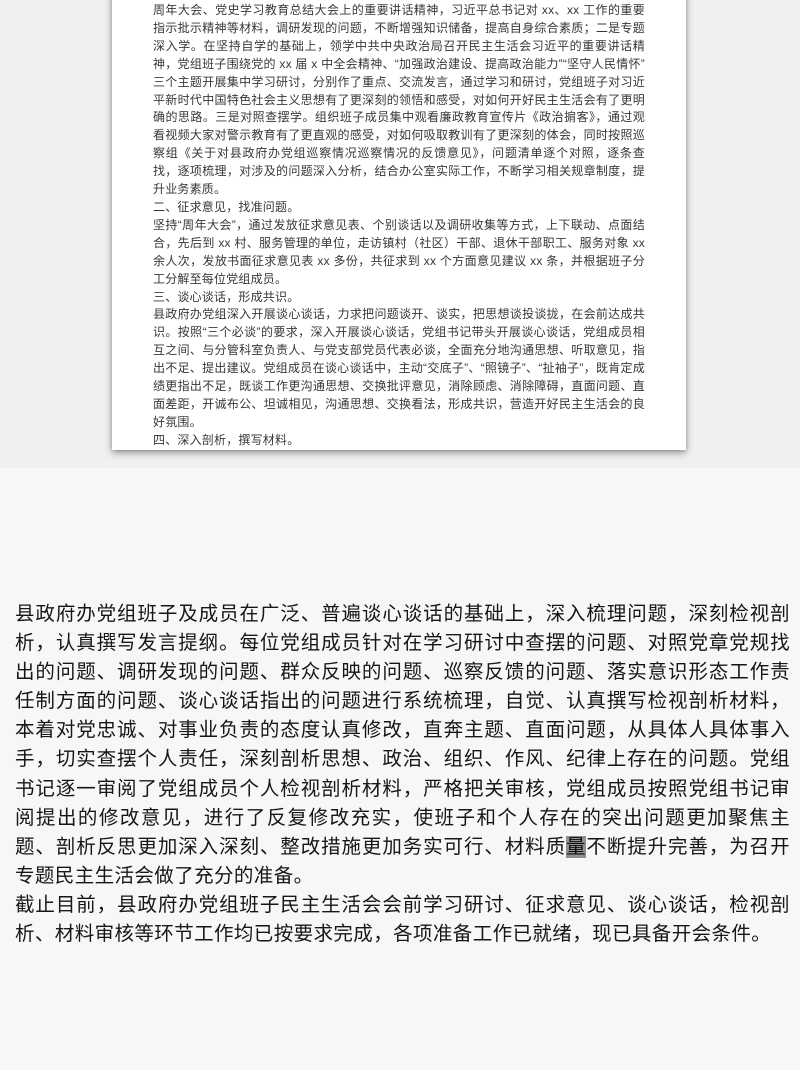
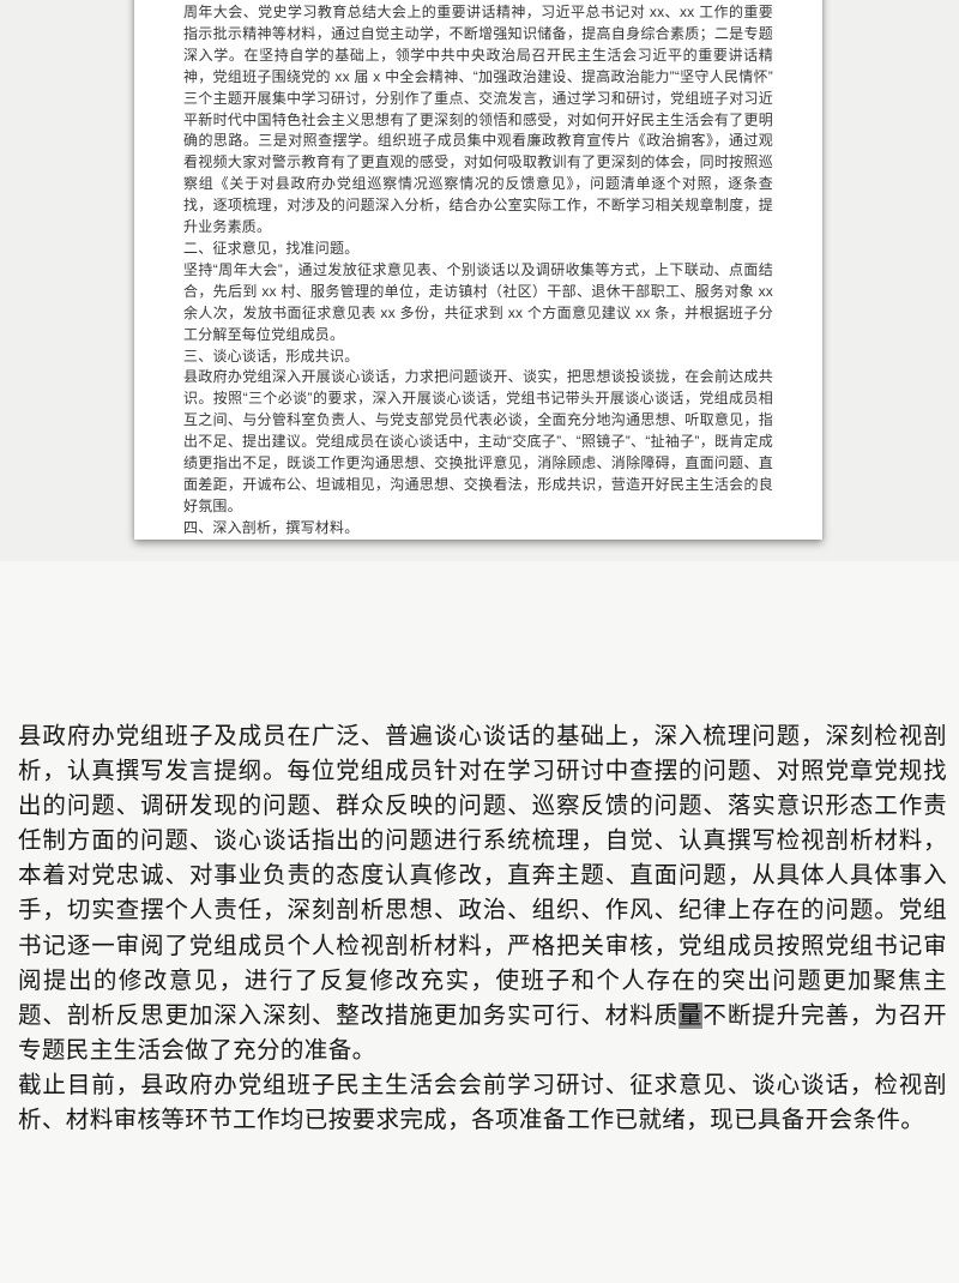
- 周年大会、党史学习教育总结大会上的重要讲话精神，习近平总书记对 xx、xx 工作的重要指示批示精神等材料，调研发现的问题，不断增强知识储备，提高自身综合素质；二是专题深入学。在坚持自学的基础上，领学中共中央政治局召开民主生活会习近平的重要讲话精神，党组班子围绕党的 xx 届 x 中全会精神、“加强政治建设、提高政治能力”“坚守人民情怀”三个主题开展集中学习研讨，分别作了重点、交流发言，通过学习和研讨，党组班子对习近平新时代中国特色社会主义思想有了更深刻的领悟和感受，对如何开好民主生活会有了更明确的思路。三是对照查摆学。组织班子成员集中观看廉政教育宣传片《政治掮客》，通过观看视频大家对警示教育有了更直观的感受，对如何吸取教训有了更深刻的体会，同时按照巡察组《关于对县政府办党组巡察情况巡察情况的反馈意见》，问题清单逐个对照，逐条查找，逐项梳理，对涉及的问题深入分析，结合办公室实际工作，不断学习相关规章制度，提升业务素质。
+ 周年大会、党史学习教育总结大会上的重要讲话精神，习近平总书记对 xx、xx 工作的重要指示批示精神等材料，通过自觉主动学，不断增强知识储备，提高自身综合素质；二是专题深入学。在坚持自学的基础上，领学中共中央政治局召开民主生活会习近平的重要讲话精神，党组班子围绕党的 xx 届 x 中全会精神、“加强政治建设、提高政治能力”“坚守人民情怀”三个主题开展集中学习研讨，分别作了重点、交流发言，通过学习和研讨，党组班子对习近平新时代中国特色社会主义思想有了更深刻的领悟和感受，对如何开好民主生活会有了更明确的思路。三是对照查摆学。组织班子成员集中观看廉政教育宣传片《政治掮客》，通过观看视频大家对警示教育有了更直观的感受，对如何吸取教训有了更深刻的体会，同时按照巡察组《关于对县政府办党组巡察情况巡察情况的反馈意见》，问题清单逐个对照，逐条查找，逐项梳理，对涉及的问题深入分析，结合办公室实际工作，不断学习相关规章制度，提升业务素质。
  二、征求意见，找准问题。
  坚持“周年大会”，通过发放征求意见表、个别谈话以及调研收集等方式，上下联动、点面结合，先后到 xx 村、服务管理的单位，走访镇村（社区）干部、退休干部职工、服务对象 xx 余人次，发放书面征求意见表 xx 多份，共征求到 xx 个方面意见建议 xx 条，并根据班子分工分解至每位党组成员。
  三、谈心谈话，形成共识。
  县政府办党组深入开展谈心谈话，力求把问题谈开、谈实，把思想谈投谈拢，在会前达成共识。按照“三个必谈”的要求，深入开展谈心谈话，党组书记带头开展谈心谈话，党组成员相互之间、与分管科室负责人、与党支部党员代表必谈，全面充分地沟通思想、听取意见，指出不足、提出建议。党组成员在谈心谈话中，主动“交底子”、“照镜子”、“扯袖子”，既肯定成绩更指出不足，既谈工作更沟通思想、交换批评意见，消除顾虑、消除障碍，直面问题、直面差距，开诚布公、坦诚相见，沟通思想、交换看法，形成共识，营造开好民主生活会的良好氛围。
  四、深入剖析，撰写材料。
  县政府办党组班子及成员在广泛、普遍谈心谈话的基础上，深入梳理问题，深刻检视剖析，认真撰写发言提纲。每位党组成员针对在学习研讨中查摆的问题、对照党章党规找出的问题、调研发现的问题、群众反映的问题、巡察反馈的问题、落实意识形态工作责任制方面的问题、谈心谈话指出的问题进行系统梳理，自觉、认真撰写检视剖析材料，本着对党忠诚、对事业负责的态度认真修改，直奔主题、直面问题，从具体人具体事入手，切实查摆个人责任，深刻剖析思想、政治、组织、作风、纪律上存在的问题。党组书记逐一审阅了党组成员个人检视剖析材料，严格把关审核，党组成员按照党组书记审阅提出的修改意见，进行了反复修改充实，使班子和个人存在的突出问题更加聚焦主题、剖析反思更加深入深刻、整改措施更加务实可行、材料质量不断提升完善，为召开专题民主生活会做了充分的准备。
  截止目前，县政府办党组班子民主生活会会前学习研讨、征求意见、谈心谈话，检视剖析、材料审核等环节工作均已按要求完成，各项准备工作已就绪，现已具备开会条件。
